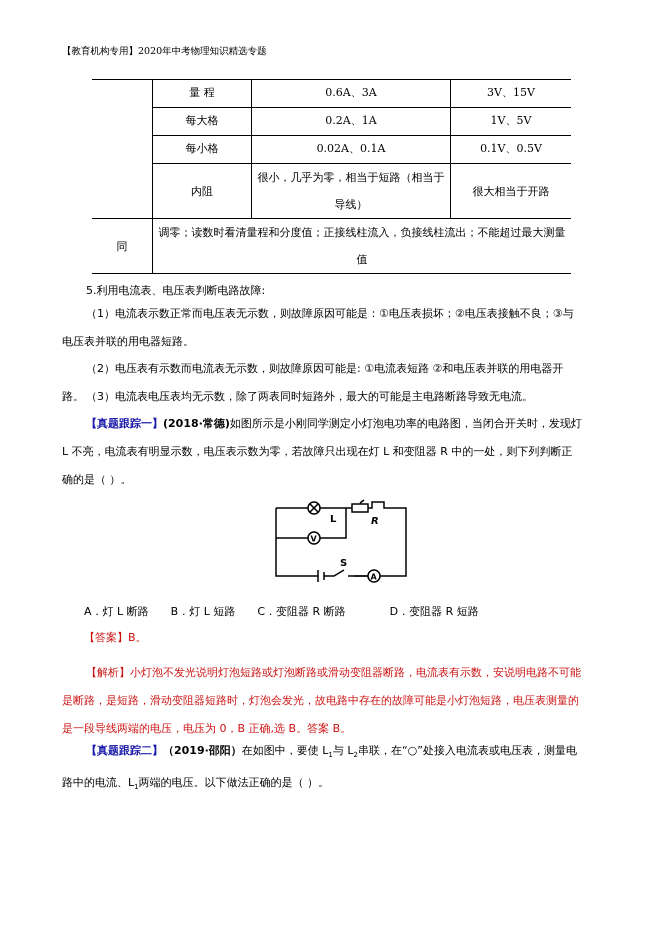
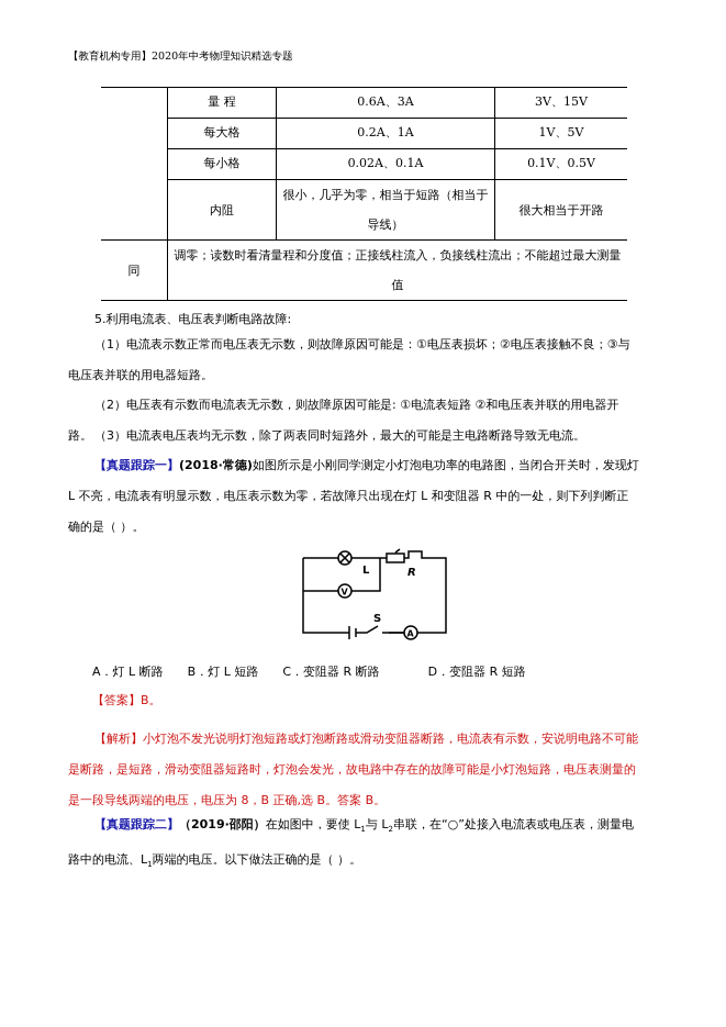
  【教育机构专用】2020年中考物理知识精选专题
  	量 程	0.6A、3A	3V、15V
  每大格	0.2A、1A	1V、5V
  每小格	0.02A、0.1A	0.1V、0.5V
  内阻	很小，几乎为零，相当于短路（相当于导线）	很大相当于开路
  同	调零；读数时看清量程和分度值；正接线柱流入，负接线柱流出；不能超过最大测量值
  5.利用电流表、电压表判断电路故障:
  （1）电流表示数正常而电压表无示数，则故障原因可能是：①电压表损坏；②电压表接触不良；③与电压表并联的用电器短路。
  （2）电压表有示数而电流表无示数，则故障原因可能是: ①电流表短路 ②和电压表并联的用电器开路。
  （3）电流表电压表均无示数，除了两表同时短路外，最大的可能是主电路断路导致无电流。
  【真题跟踪一】(2018·常德)如图所示是小刚同学测定小灯泡电功率的电路图，当闭合开关时，发现灯 L 不亮，电流表有明显示数，电压表示数为零，若故障只出现在灯 L 和变阻器 R 中的一处，则下列判断正确的是（ ）。
  L
  R
  V
  A
  S
  A．灯 L 断路
  B．灯 L 短路
  C．变阻器 R 断路
  D．变阻器 R 短路
  【答案】B。
- 【解析】小灯泡不发光说明灯泡短路或灯泡断路或滑动变阻器断路，电流表有示数，安说明电路不可能是断路，是短路，滑动变阻器短路时，灯泡会发光，故电路中存在的故障可能是小灯泡短路，电压表测量的是一段导线两端的电压，电压为 0，B 正确,选 B。答案 B。
+ 【解析】小灯泡不发光说明灯泡短路或灯泡断路或滑动变阻器断路，电流表有示数，安说明电路不可能是断路，是短路，滑动变阻器短路时，灯泡会发光，故电路中存在的故障可能是小灯泡短路，电压表测量的是一段导线两端的电压，电压为 8，B 正确,选 B。答案 B。
  【真题跟踪二】（2019·邵阳）在如图中，要使 L1与 L2串联，在“○”处接入电流表或电压表，测量电路中的电流、L1两端的电压。以下做法正确的是（ ）。
